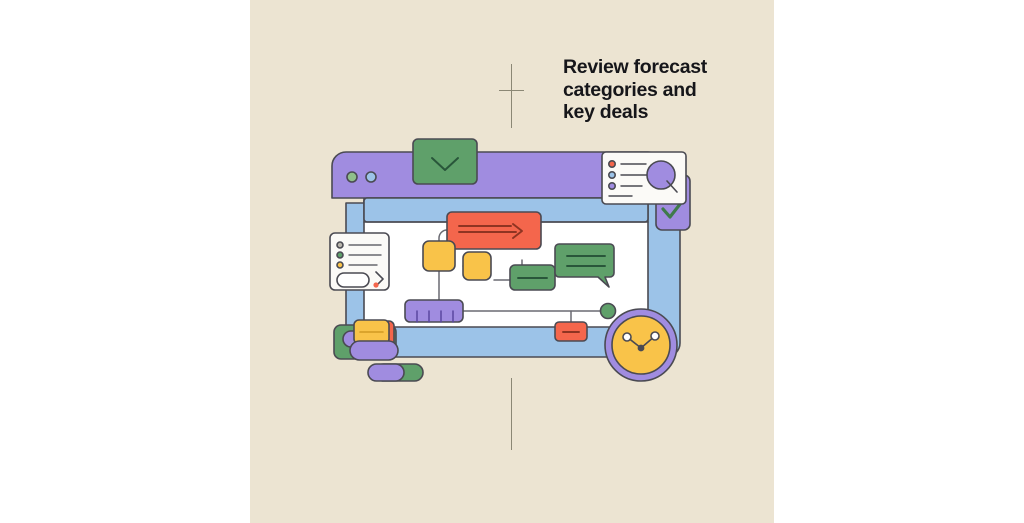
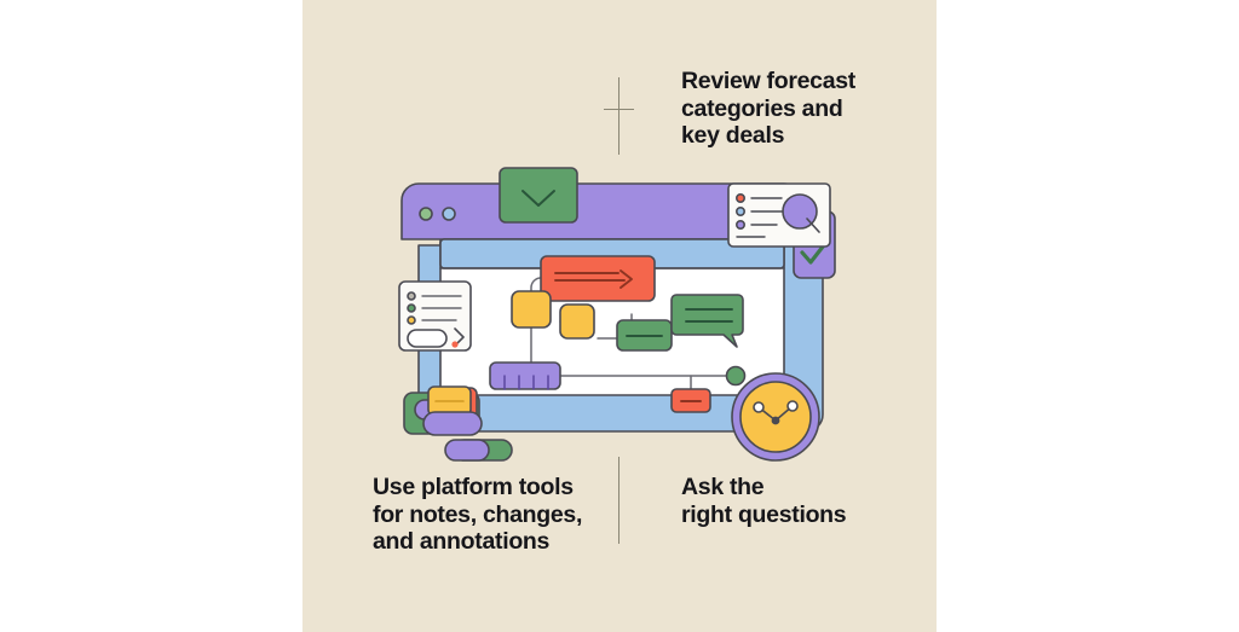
  Review forecast
  categories and
  key deals
+ Use platform tools
+ for notes, changes,
+ and annotations
+ Ask the
+ right questions
